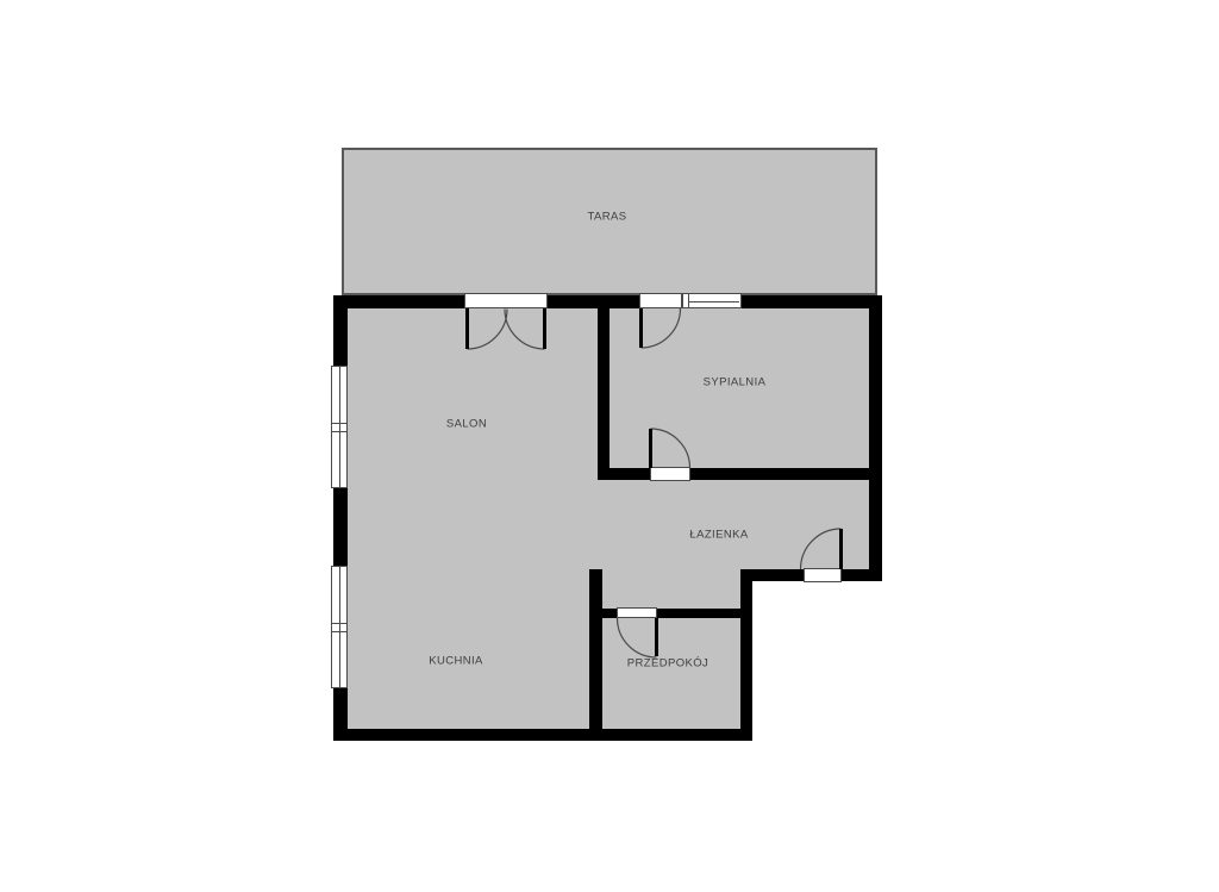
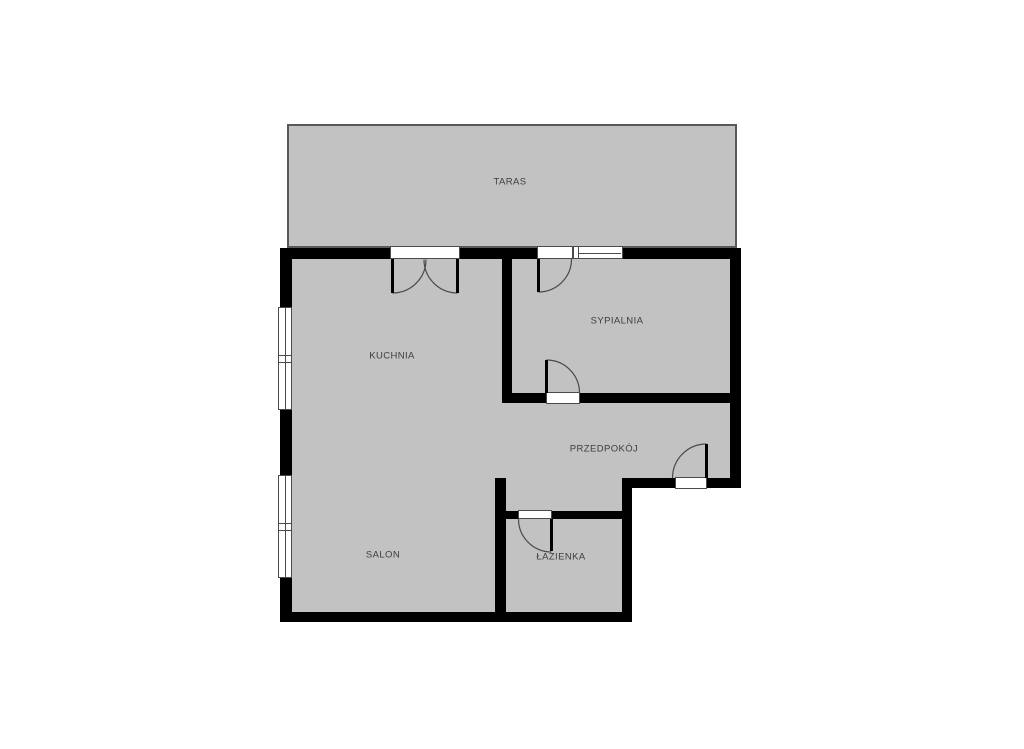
  TARAS
- SALON
+ KUCHNIA
  SYPIALNIA
- ŁAZIENKA
+ PRZEDPOKÓJ
- KUCHNIA
+ SALON
- PRZEDPOKÓJ
+ ŁAZIENKA
